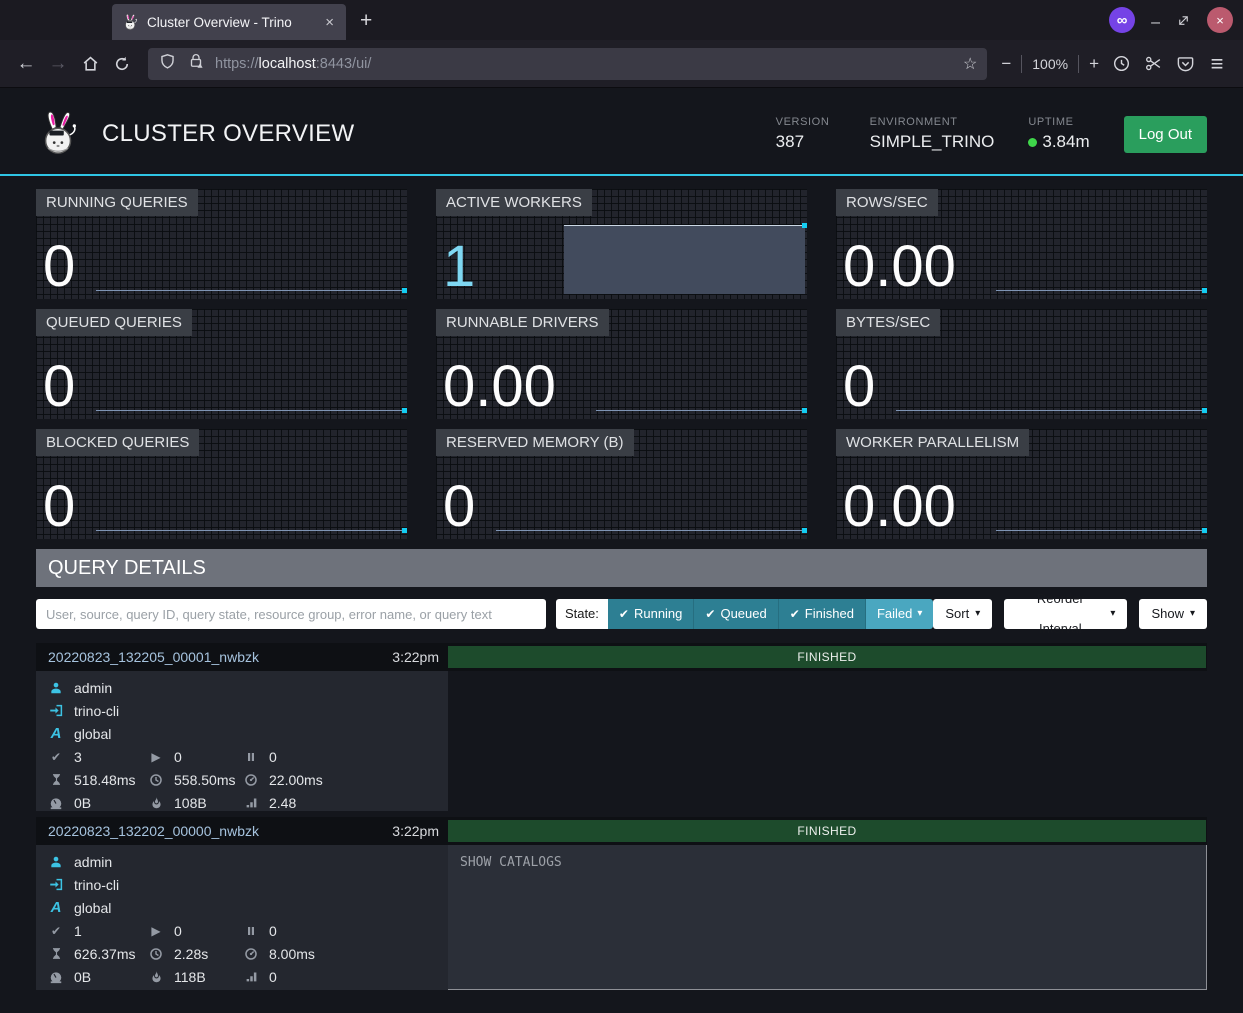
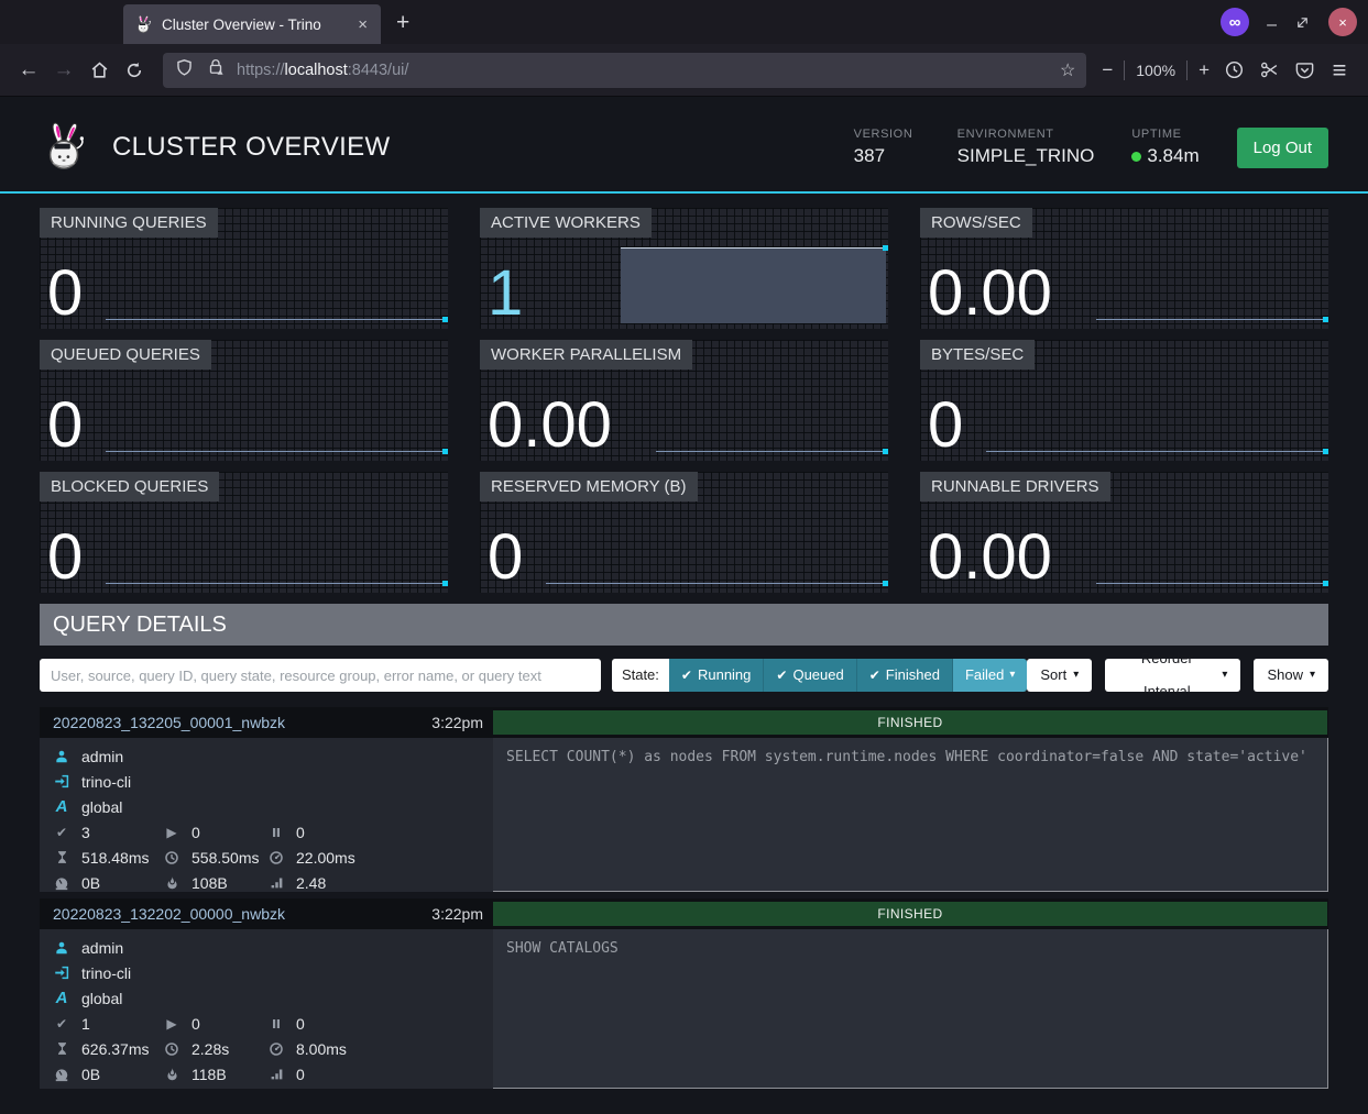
  Cluster Overview - Trino
  ×
  +
  ∞
  –
  ×
  ←
  →
  https://localhost:8443/ui/
  ☆
  −
  100%
  +
  ≡
  CLUSTER OVERVIEW
  VERSION
  387
  ENVIRONMENT
  SIMPLE_TRINO
  UPTIME
  3.84m
  Log Out
  RUNNING QUERIES
  0
  ACTIVE WORKERS
  1
  ROWS/SEC
  0.00
  QUEUED QUERIES
  0
- RUNNABLE DRIVERS
+ WORKER PARALLELISM
  0.00
  BYTES/SEC
  0
  BLOCKED QUERIES
  0
  RESERVED MEMORY (B)
  0
- WORKER PARALLELISM
+ RUNNABLE DRIVERS
  0.00
  QUERY DETAILS
  User, source, query ID, query state, resource group, error name, or query text
  State:
  ✔
  Running
  ✔
  Queued
  ✔
  Finished
  Failed
  ▾
  Sort
  ▾
  Reorder Interval
  ▾
  Show
  ▾
  20220823_132205_00001_nwbzk
  3:22pm
  FINISHED
  admin
  trino-cli
  A
  global
  ✔
  3
  ▶
  0
  0
  518.48ms
  558.50ms
  22.00ms
  0B
  108B
  2.48
+ SELECT COUNT(*) as nodes FROM system.runtime.nodes WHERE coordinator=false AND state='active'
  20220823_132202_00000_nwbzk
  3:22pm
  FINISHED
  admin
  trino-cli
  A
  global
  ✔
  1
  ▶
  0
  0
  626.37ms
  2.28s
  8.00ms
  0B
  118B
  0
  SHOW CATALOGS
